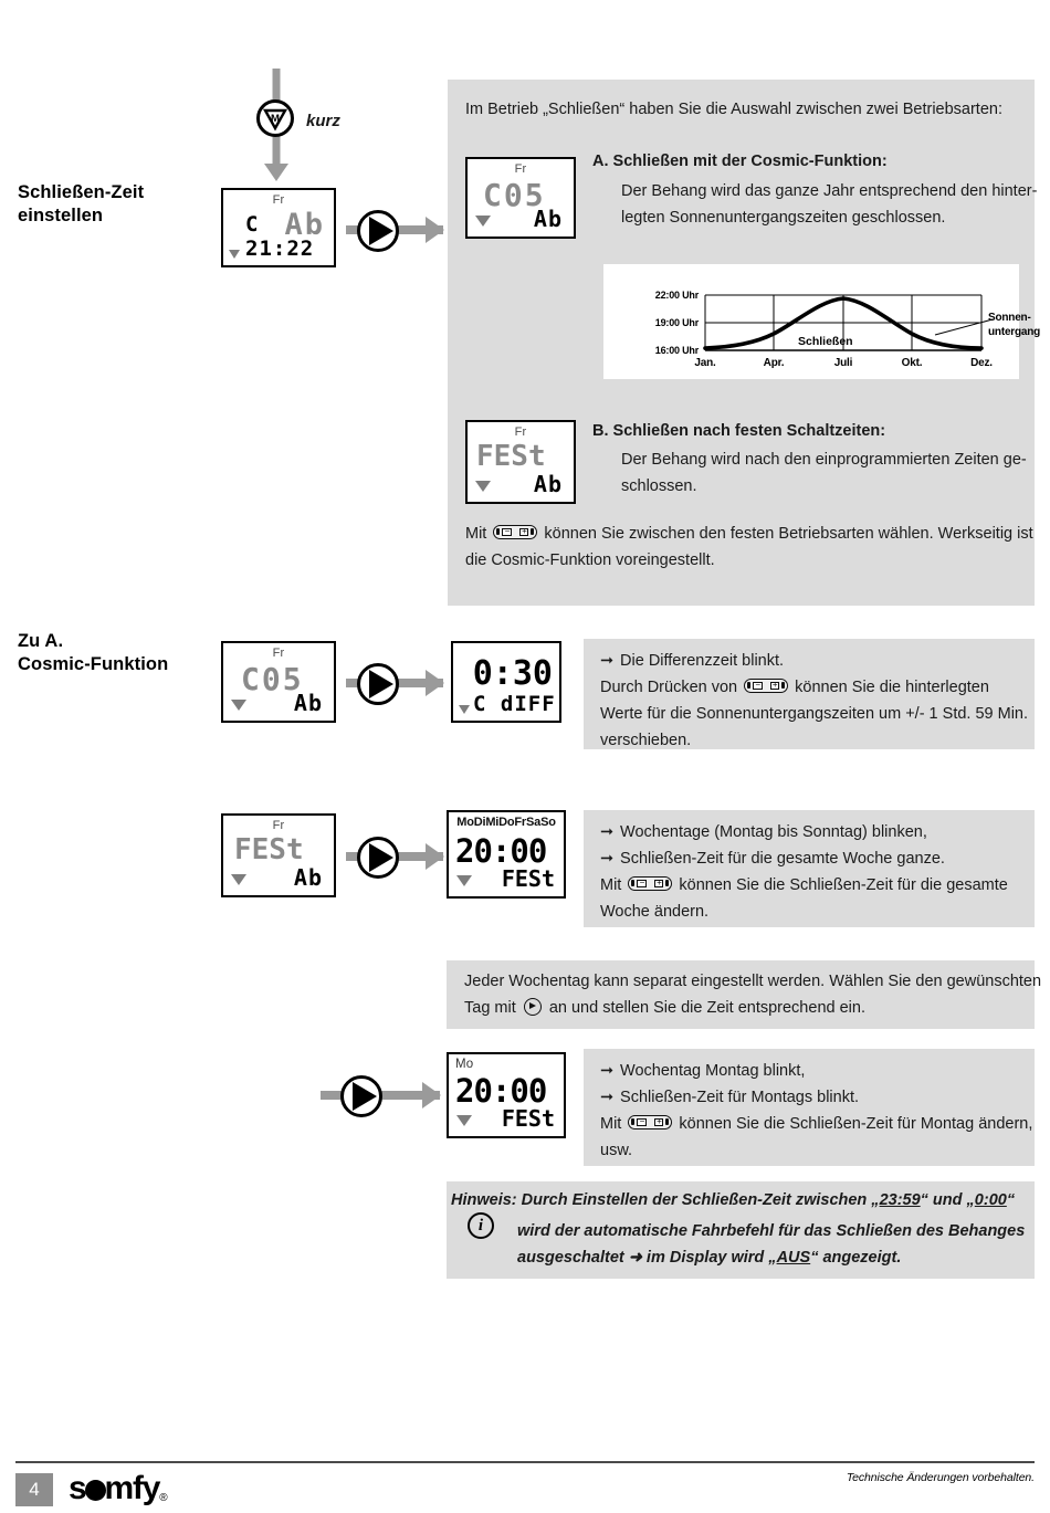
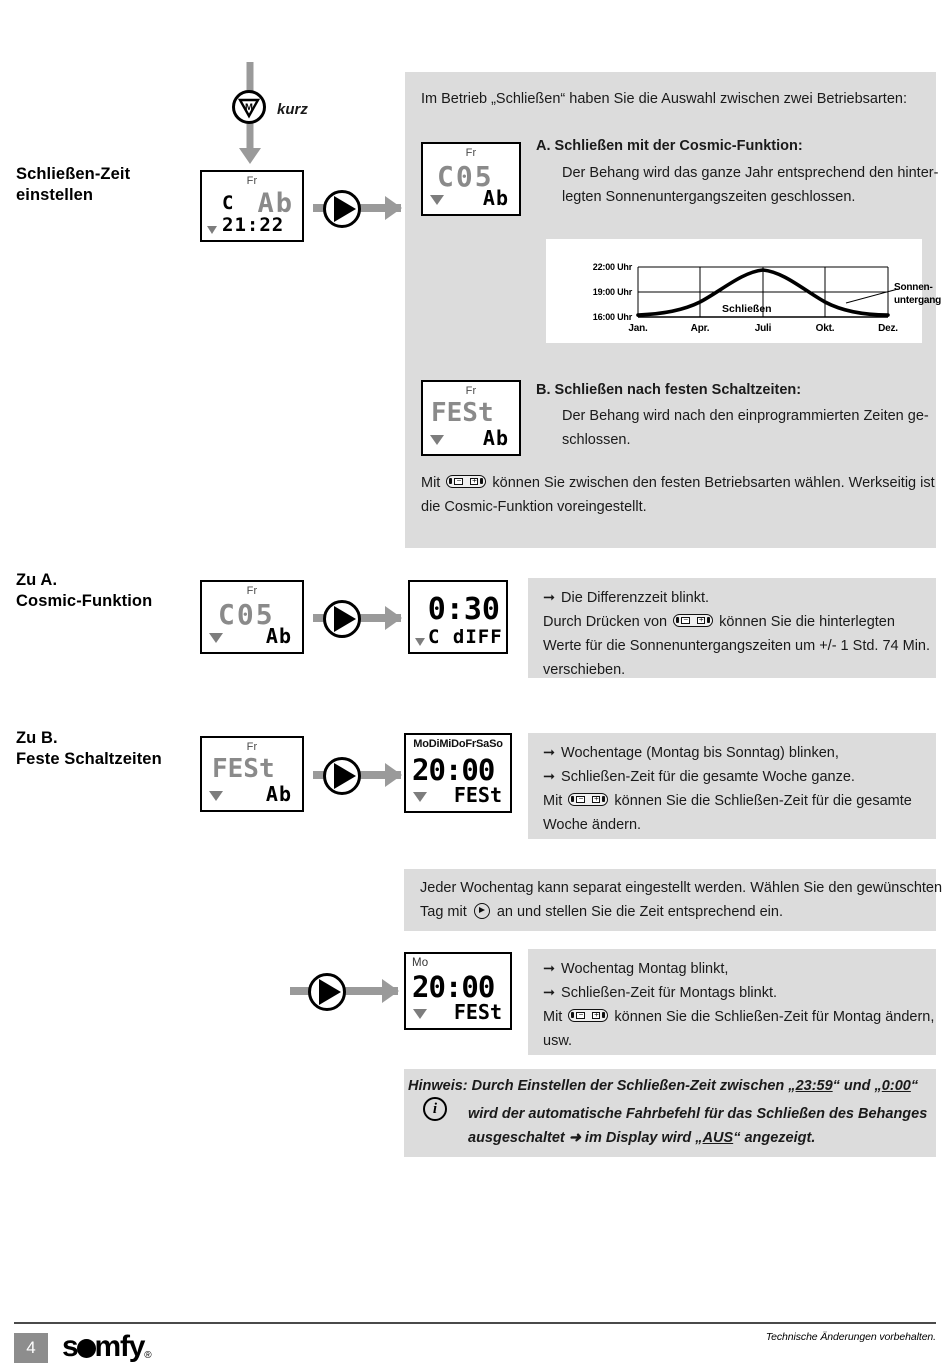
  M
  kurz
  Schließen-Zeit
  einstellen
  Fr
  Ab
  C 21:22
  Im Betrieb „Schließen“ haben Sie die Auswahl zwischen zwei Betriebsarten:
  Fr
  C05
  Ab
  A. Schließen mit der Cosmic-Funktion:
  Der Behang wird das ganze Jahr entsprechend den hinter-
  legten Sonnenuntergangszeiten geschlossen.
  22:00 Uhr
  19:00 Uhr
  16:00 Uhr
  Jan.
  Apr.
  Juli
  Okt.
  Dez.
  Schließen
  Sonnen-
  untergang
  Fr
  FESt
  Ab
  B. Schließen nach festen Schaltzeiten:
  Der Behang wird nach den einprogrammierten Zeiten ge-
  schlossen.
  Mit
  −
  +
  können Sie zwischen den festen Betriebsarten wählen. Werkseitig ist
  die Cosmic-Funktion voreingestellt.
  Zu A.
  Cosmic-Funktion
  Fr
  C05
  Ab
  0:30
  C dIFF
  ➞ Die Differenzzeit blinkt.
  Durch Drücken von
  −
  +
  können Sie die hinterlegten
- Werte für die Sonnenuntergangszeiten um +/- 1 Std. 59 Min.
+ Werte für die Sonnenuntergangszeiten um +/- 1 Std. 74 Min.
  verschieben.
+ Zu B.
+ Feste Schaltzeiten
  Fr
  FESt
  Ab
  MoDiMiDoFrSaSo
  20:00
  FESt
  ➞ Wochentage (Montag bis Sonntag) blinken,
  ➞ Schließen-Zeit für die gesamte Woche ganze.
  Mit
  −
  +
  können Sie die Schließen-Zeit für die gesamte
  Woche ändern.
  Jeder Wochentag kann separat eingestellt werden. Wählen Sie den gewünschten
  Tag mit an und stellen Sie die Zeit entsprechend ein.
  Mo
  20:00
  FESt
  ➞ Wochentag Montag blinkt,
  ➞ Schließen-Zeit für Montags blinkt.
  Mit
  −
  +
  können Sie die Schließen-Zeit für Montag ändern,
  usw.
  i
  Hinweis: Durch Einstellen der Schließen-Zeit zwischen „23:59“ und „0:00“
  wird der automatische Fahrbefehl für das Schließen des Behanges
  ausgeschaltet ➜ im Display wird „AUS“ angezeigt.
  4
  s mfy®
  Technische Änderungen vorbehalten.
